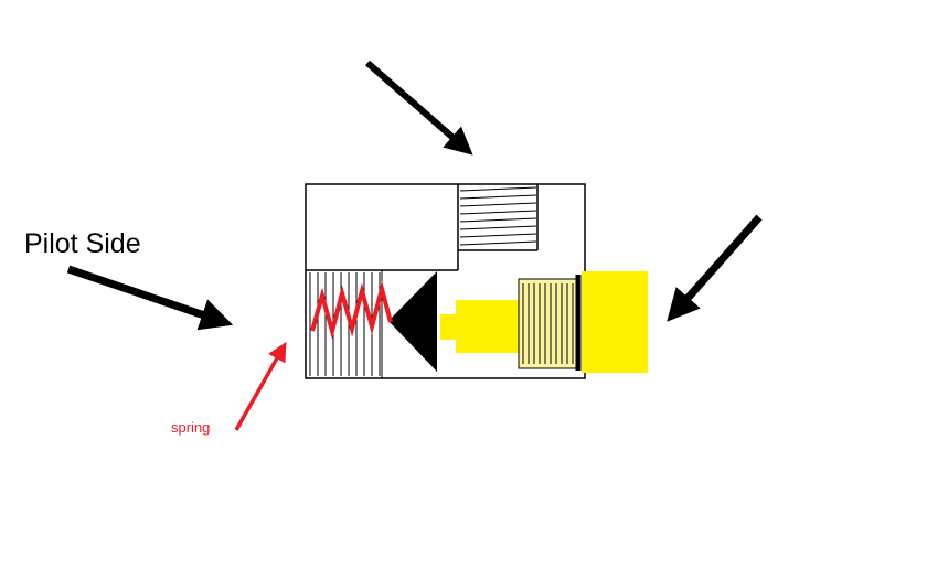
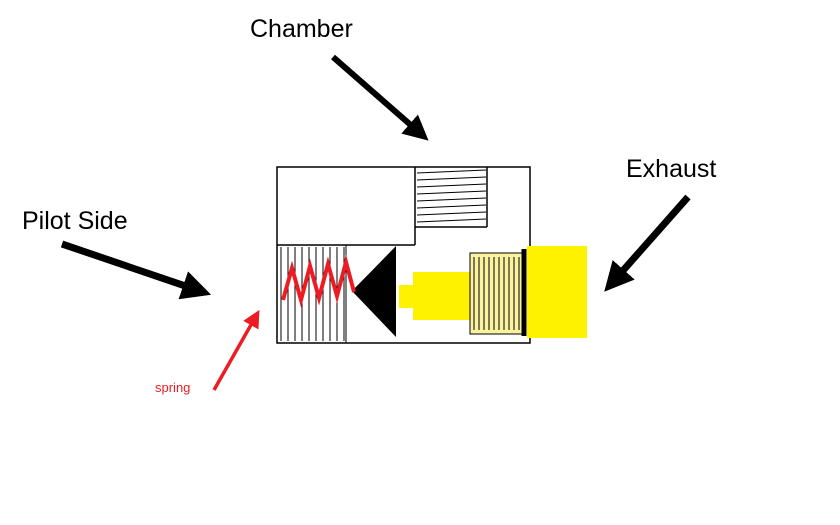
+ Chamber
+ Exhaust
  Pilot Side
  spring
